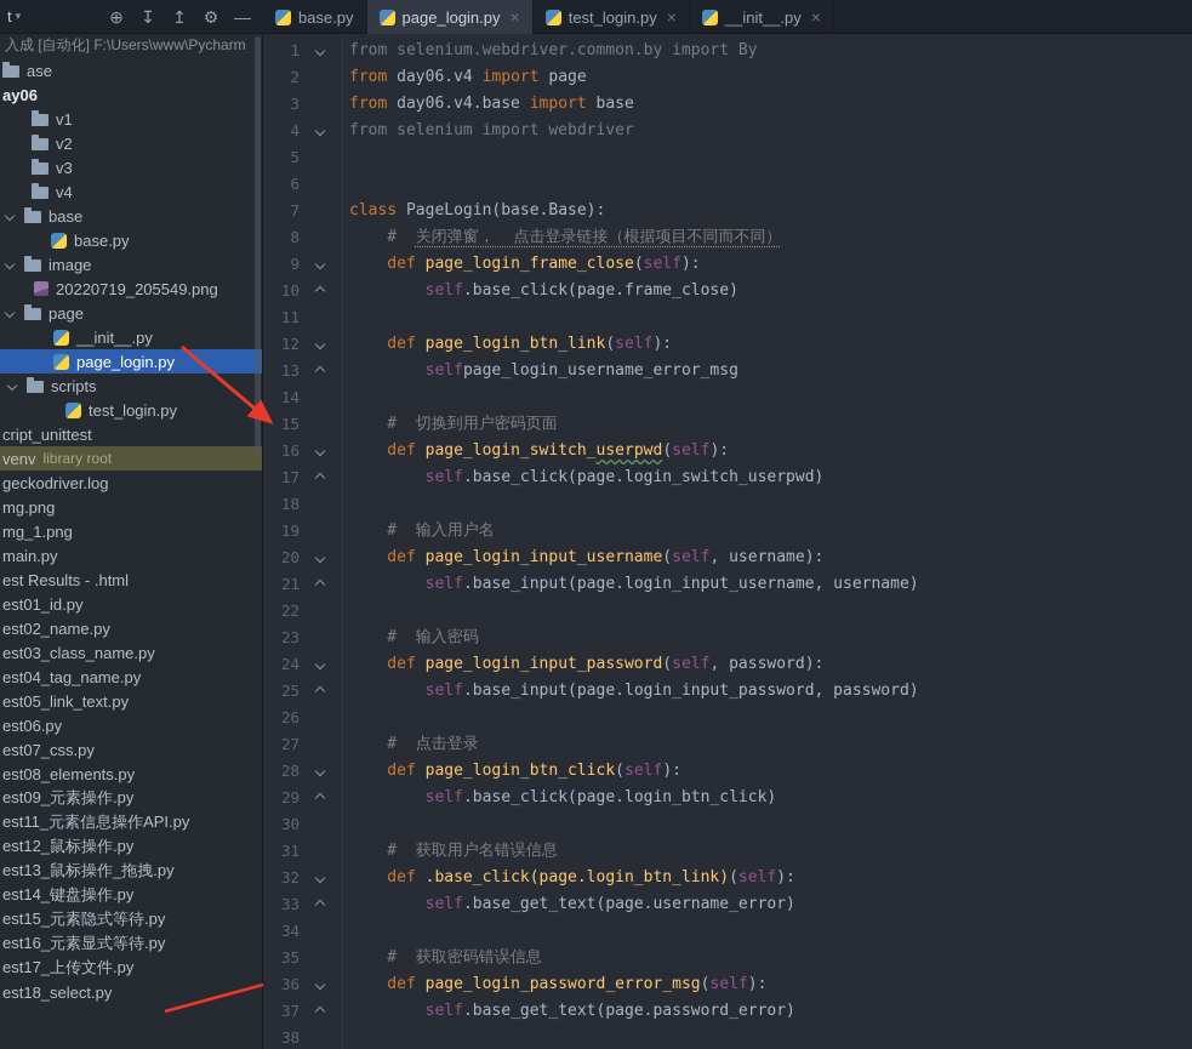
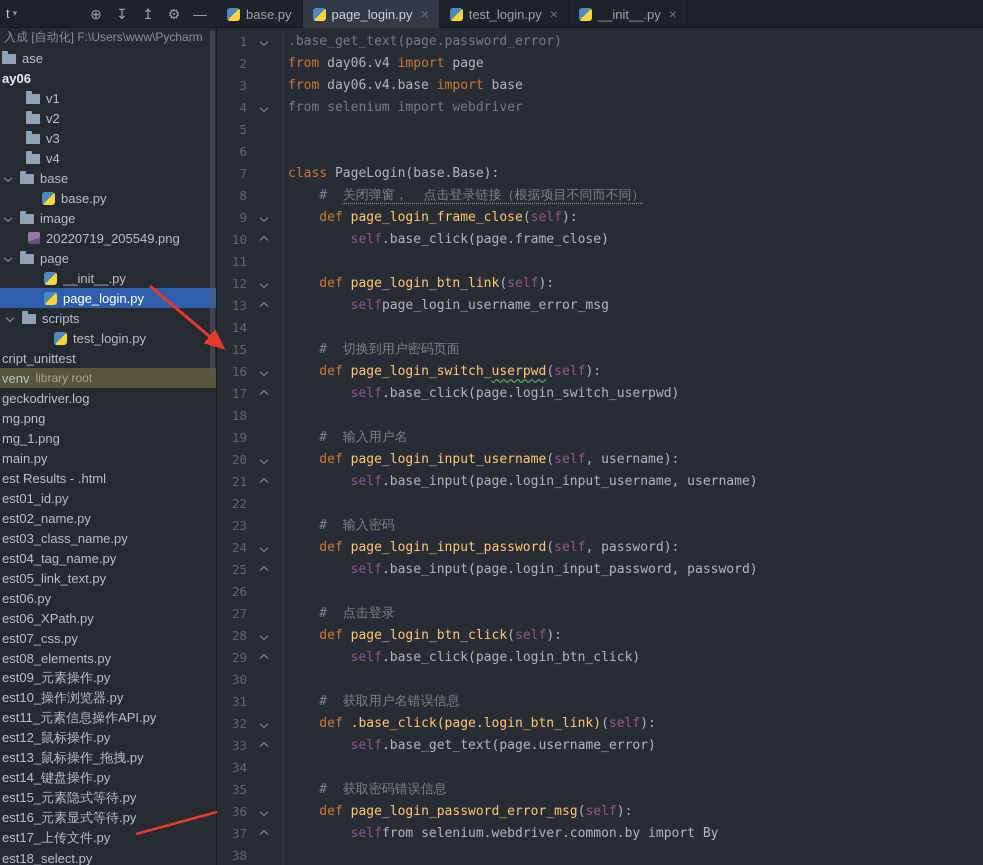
  t
  ▾
  ⊕
  ↧
  ↥
  ⚙
  —
  base.py
  page_login.py
  ×
  test_login.py
  ×
  __init__.py
  ×
  入成 [自动化] F:\Users\www\Pycharm
  ase
  ay06
  v1
  v2
  v3
  v4
  base
  base.py
  image
  20220719_205549.png
  page
  __init__.py
  page_login.py
  scripts
  test_login.py
  cript_unittest
  venv
  library root
  geckodriver.log
  mg.png
  mg_1.png
  main.py
  est Results - .html
  est01_id.py
  est02_name.py
  est03_class_name.py
  est04_tag_name.py
  est05_link_text.py
  est06.py
+ est06_XPath.py
  est07_css.py
  est08_elements.py
  est09_元素操作.py
+ est10_操作浏览器.py
  est11_元素信息操作API.py
  est12_鼠标操作.py
  est13_鼠标操作_拖拽.py
  est14_键盘操作.py
  est15_元素隐式等待.py
  est16_元素显式等待.py
  est17_上传文件.py
  est18_select.py
  1
- from selenium.webdriver.common.by import By
+ .base_get_text(page.password_error)
  2
  from day06.v4 import page
  3
  from day06.v4.base import base
  4
  from selenium import webdriver
  5
  6
  7
  class PageLogin(base.Base):
  8
  # 关闭弹窗， 点击登录链接（根据项目不同而不同）
  9
  def page_login_frame_close(self):
  10
  self.base_click(page.frame_close)
  11
  12
  def page_login_btn_link(self):
  13
  selfpage_login_username_error_msg
  14
  15
  # 切换到用户密码页面
  16
  def page_login_switch_userpwd(self):
  17
  self.base_click(page.login_switch_userpwd)
  18
  19
  # 输入用户名
  20
  def page_login_input_username(self, username):
  21
  self.base_input(page.login_input_username, username)
  22
  23
  # 输入密码
  24
  def page_login_input_password(self, password):
  25
  self.base_input(page.login_input_password, password)
  26
  27
  # 点击登录
  28
  def page_login_btn_click(self):
  29
  self.base_click(page.login_btn_click)
  30
  31
  # 获取用户名错误信息
  32
  def .base_click(page.login_btn_link)(self):
  33
  self.base_get_text(page.username_error)
  34
  35
  # 获取密码错误信息
  36
  def page_login_password_error_msg(self):
  37
- self.base_get_text(page.password_error)
+ selffrom selenium.webdriver.common.by import By
  38
